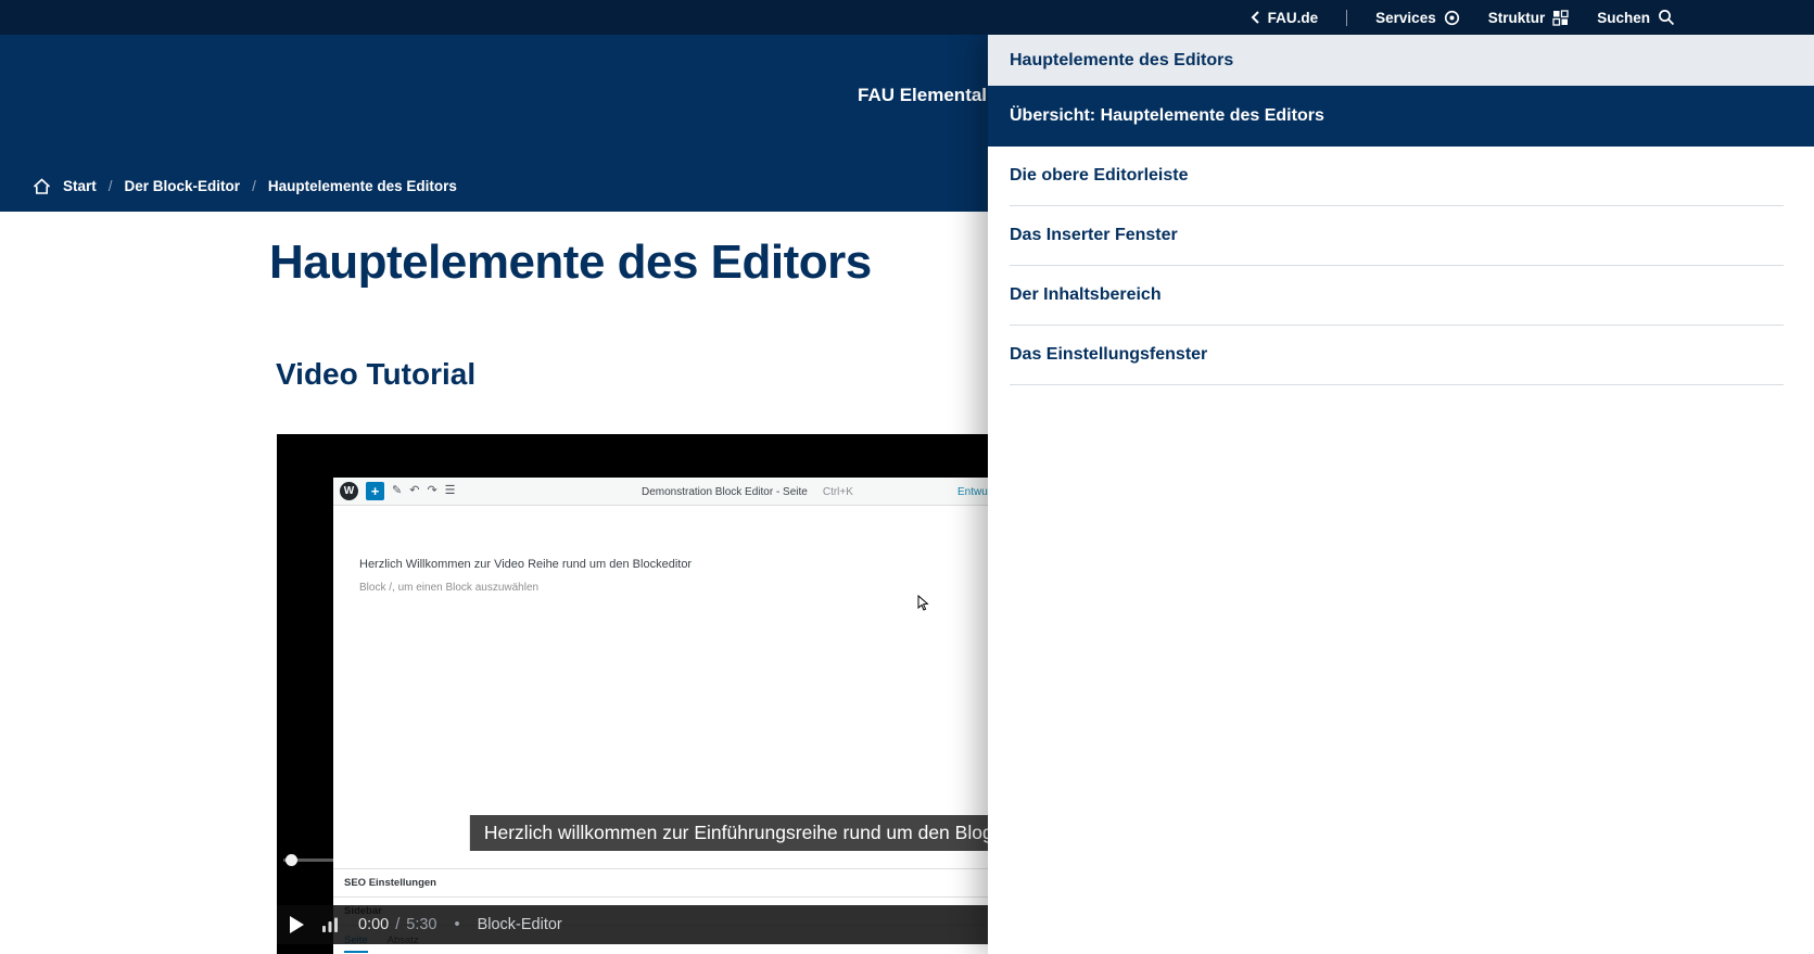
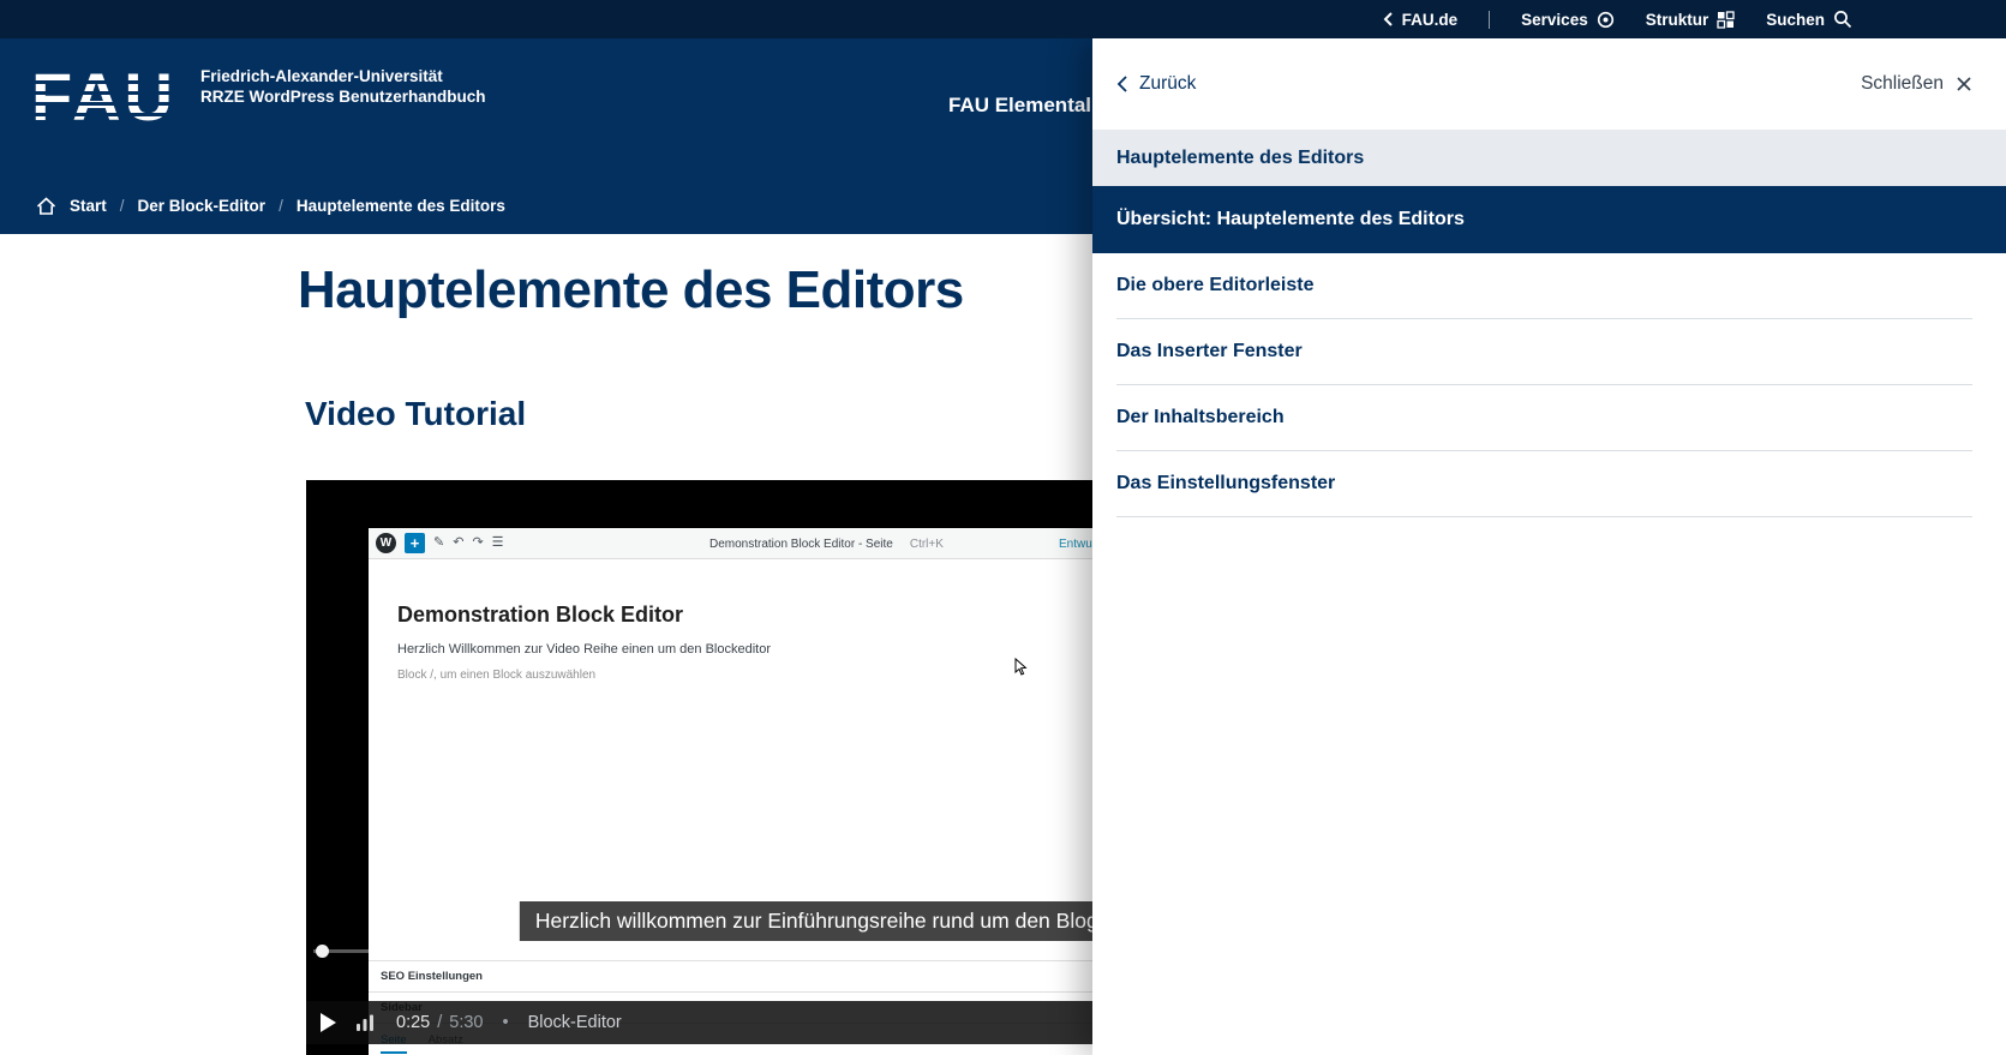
  FAU.de
  Services
  Struktur
  Suchen
+ FAU
+ Friedrich-Alexander-Universität
+ RRZE WordPress Benutzerhandbuch
  FAU Elemental
  Start
  /
  Der Block-Editor
  /
  Hauptelemente des Editors
  Hauptelemente des Editors
  Video Tutorial
  W
  +
  ✎
  ↶
  ↷
  ☰
  Demonstration Block Editor - Seite
  Ctrl+K
+ Demonstration Block Editor
- Herzlich Willkommen zur Video Reihe rund um den Blockeditor
+ Herzlich Willkommen zur Video Reihe einen um den Blockeditor
  Block /, um einen Block auszuwählen
  SEO Einstellungen
  Sidebar
  Seite
  Absatz
  Herzlich willkommen zur Einführungsreihe rund um den Blo
- 0:00
+ 0:25
  /
  5:30
  •
  Block-Editor
+ Zurück
+ Schließen
  Hauptelemente des Editors
  Übersicht: Hauptelemente des Editors
  Die obere Editorleiste
  Das Inserter Fenster
  Der Inhaltsbereich
  Das Einstellungsfenster
